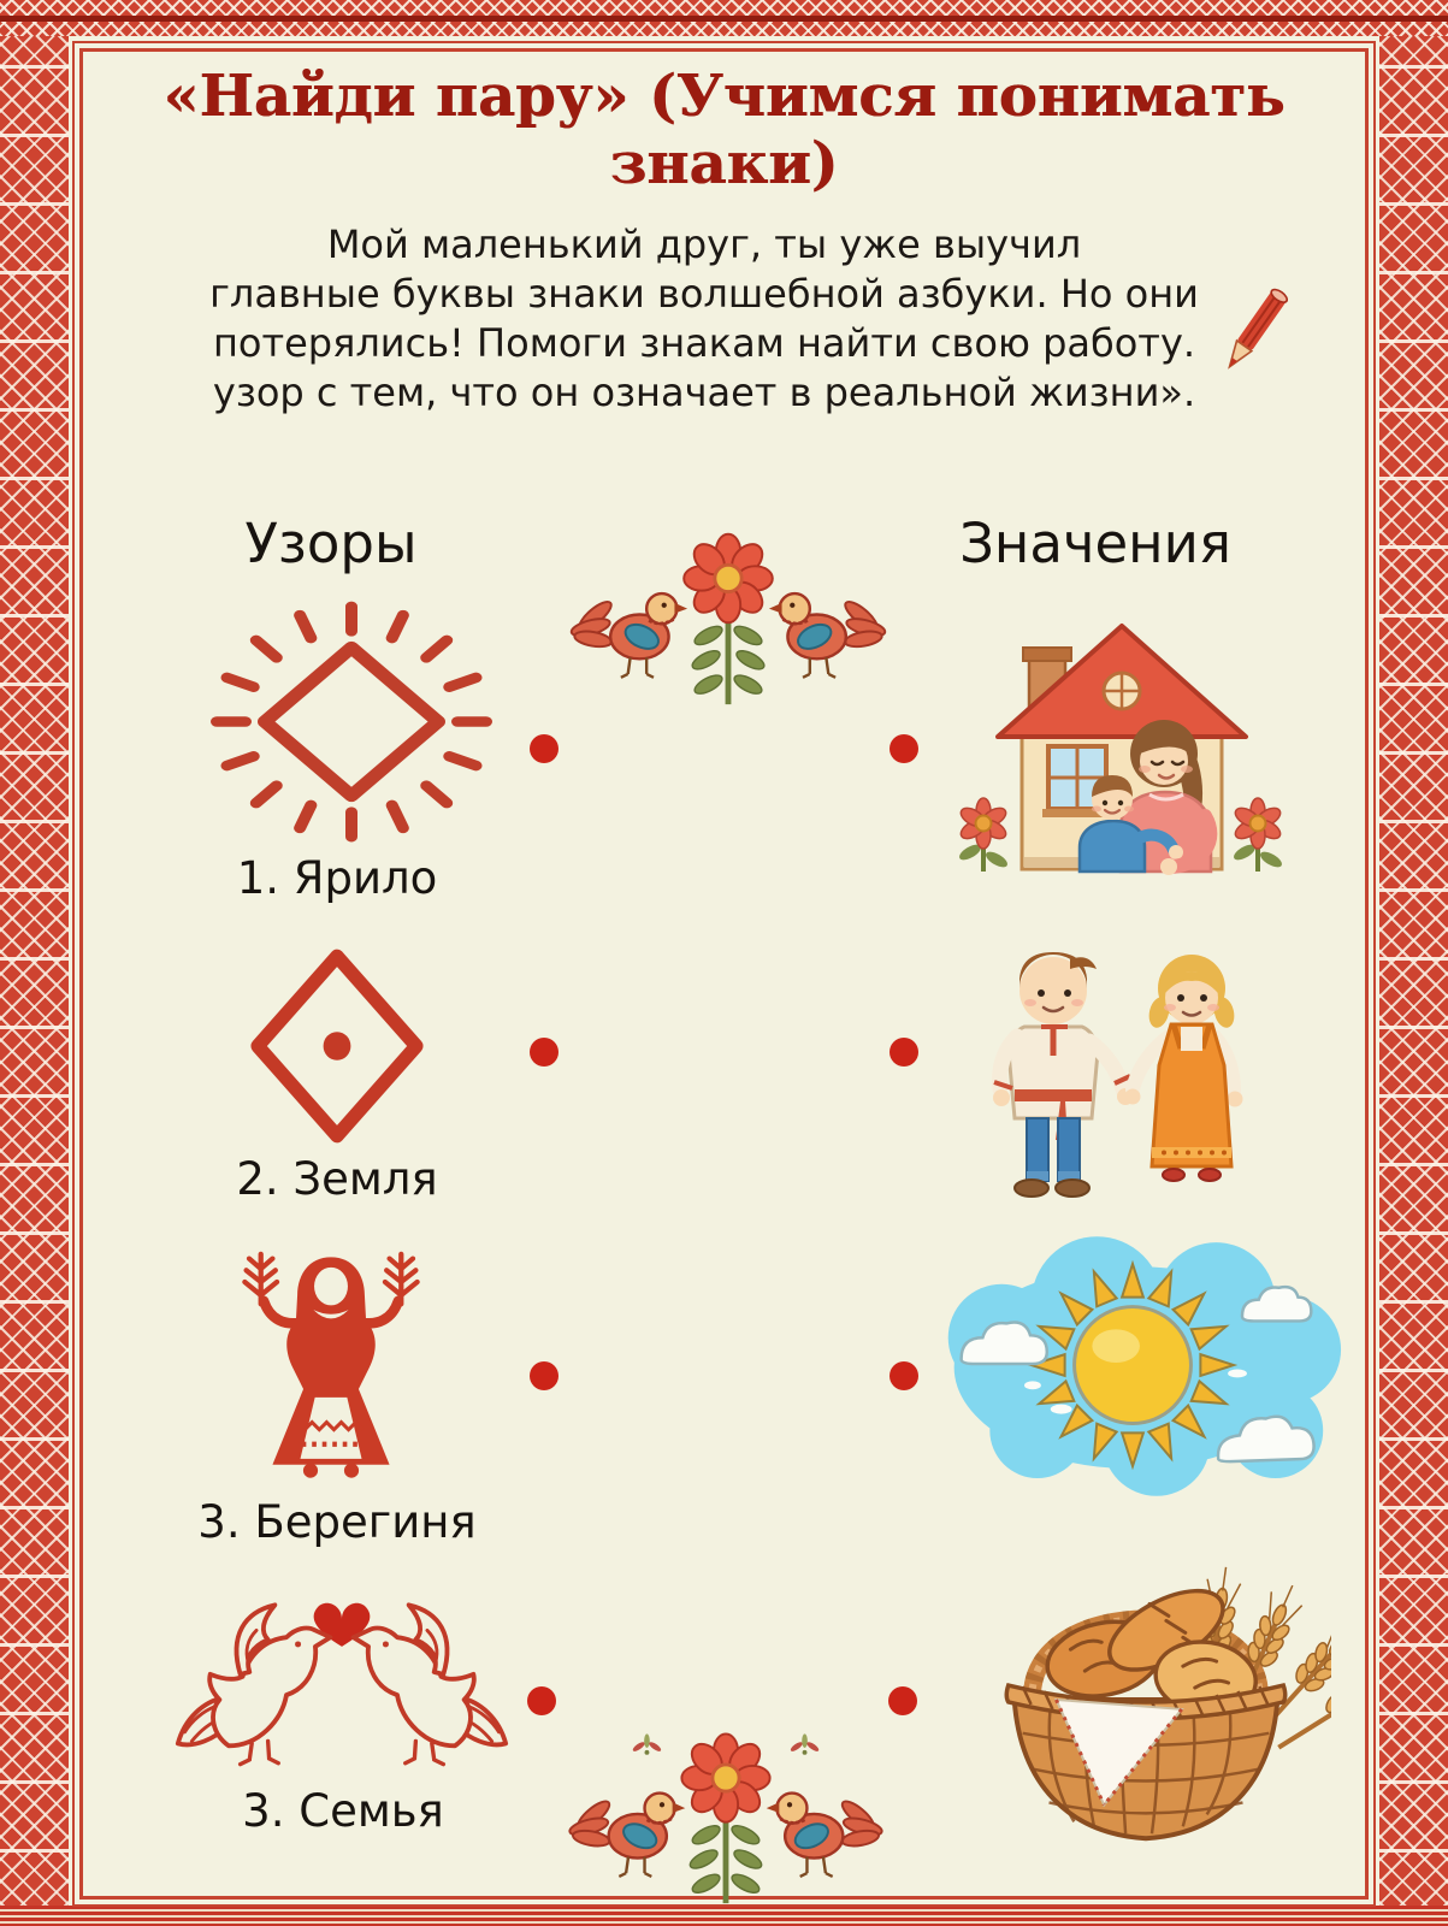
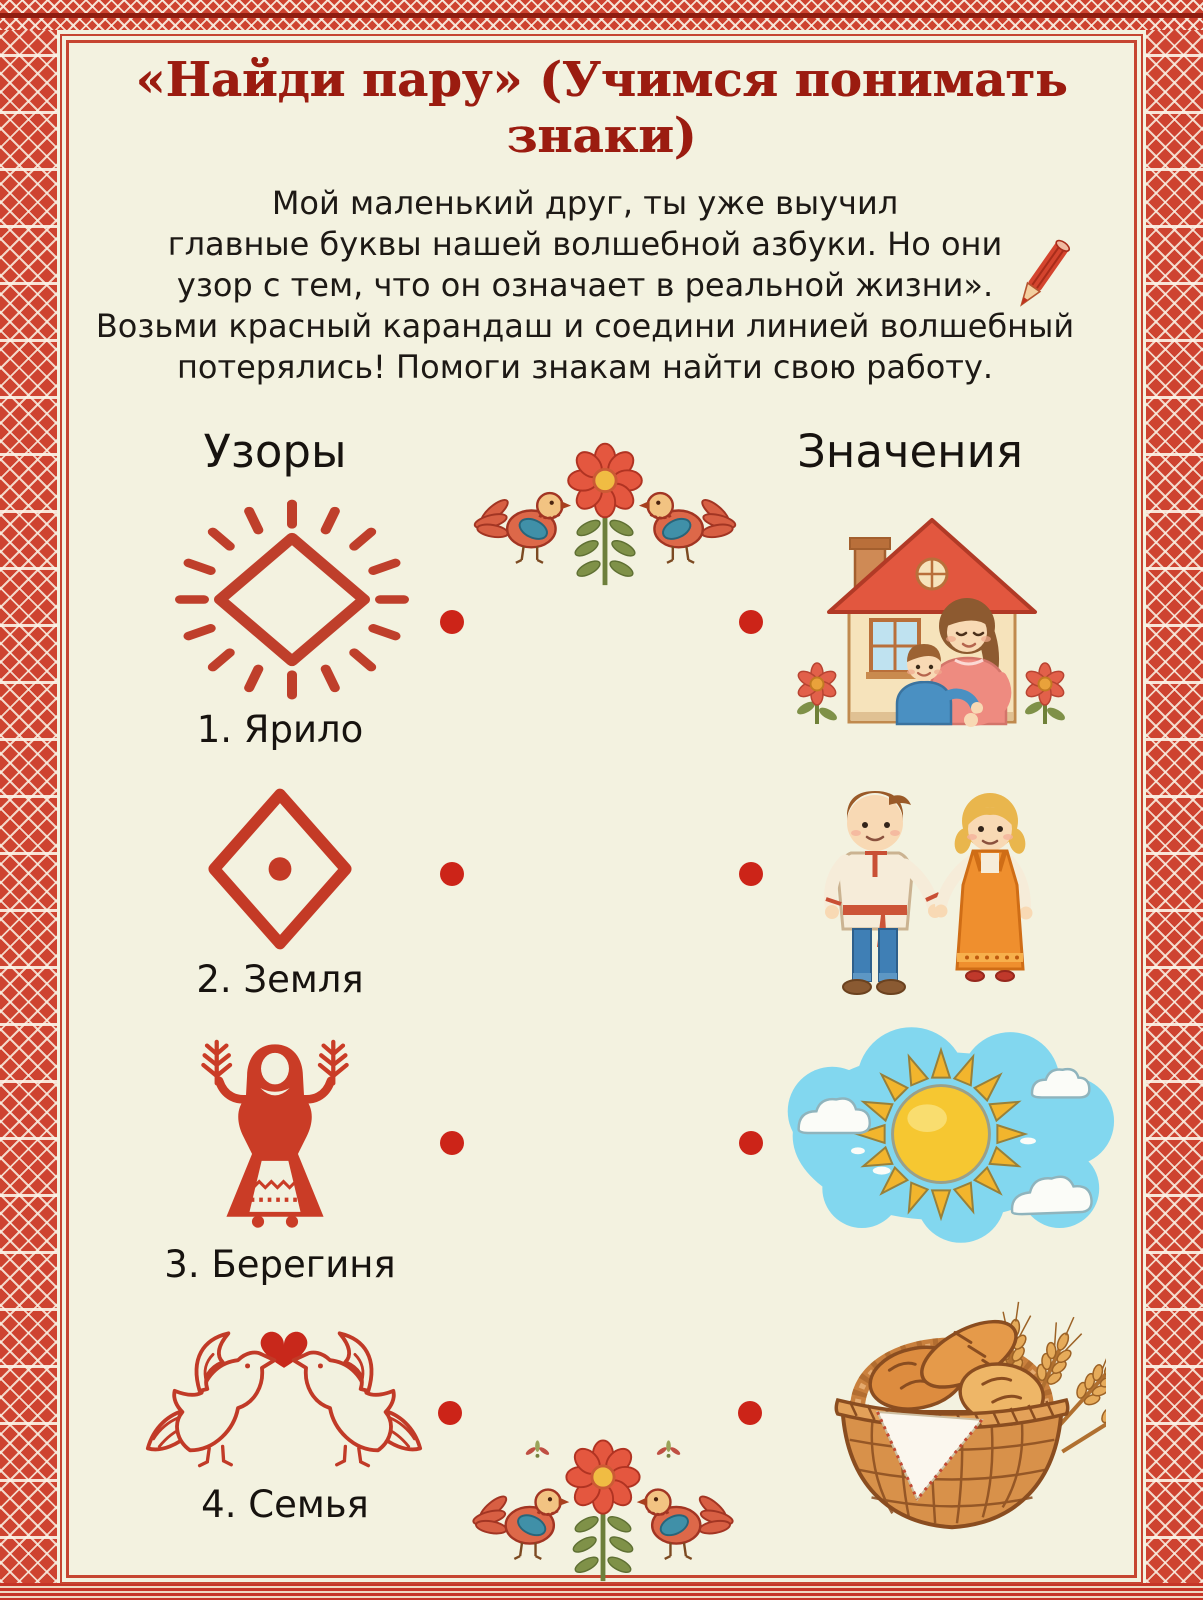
  «Найди пару» (Учимся понимать знаки)
  Мой маленький друг, ты уже выучил
- главные буквы знаки волшебной азбуки. Но они
+ главные буквы нашей волшебной азбуки. Но они
- потерялись! Помоги знакам найти свою работу.
+ узор с тем, что он означает в реальной жизни».
+ Возьми красный карандаш и соедини линией волшебный
- узор с тем, что он означает в реальной жизни».
+ потерялись! Помоги знакам найти свою работу.
  Узоры
  Значения
  1. Ярило
  2. Земля
  3. Берегиня
- 3. Семья
+ 4. Семья
